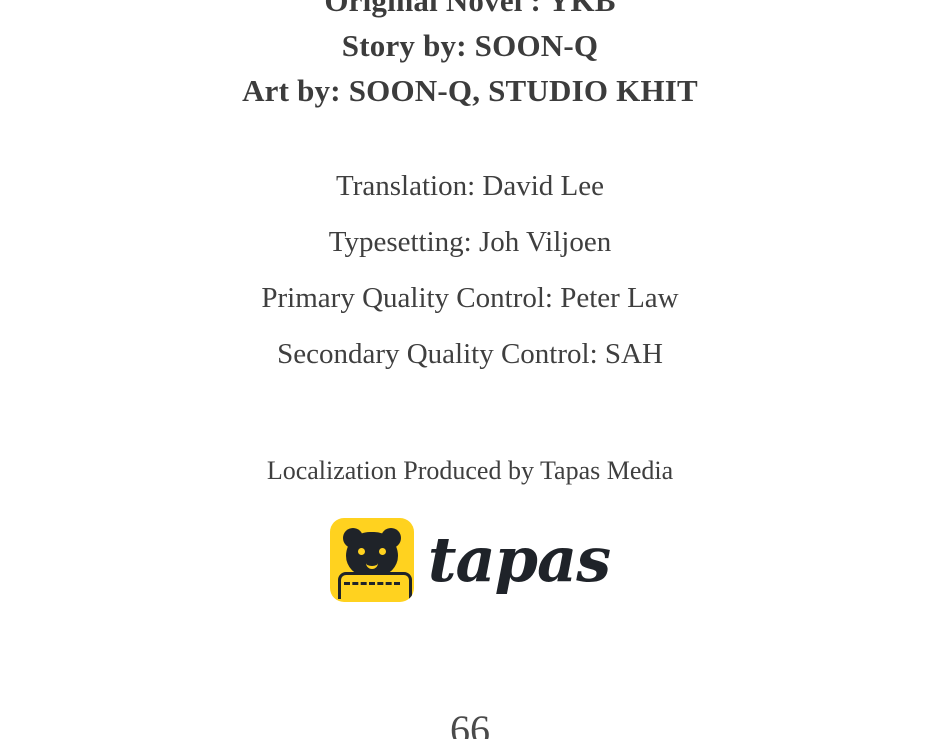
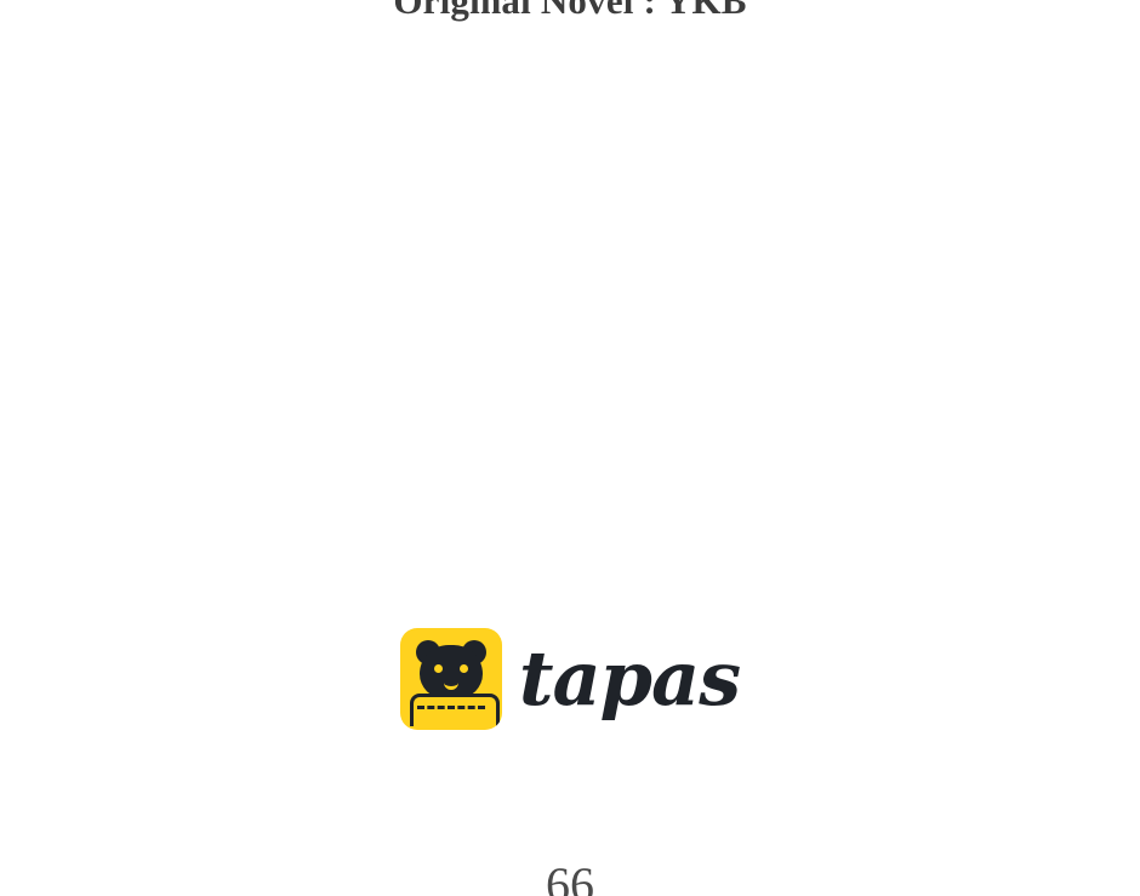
  Original Novel : YKB
- Story by: SOON-Q
- Art by: SOON-Q, STUDIO KHIT
- Translation: David Lee
- Typesetting: Joh Viljoen
- Primary Quality Control: Peter Law
- Secondary Quality Control: SAH
- Localization Produced by Tapas Media
  tapas
  66
